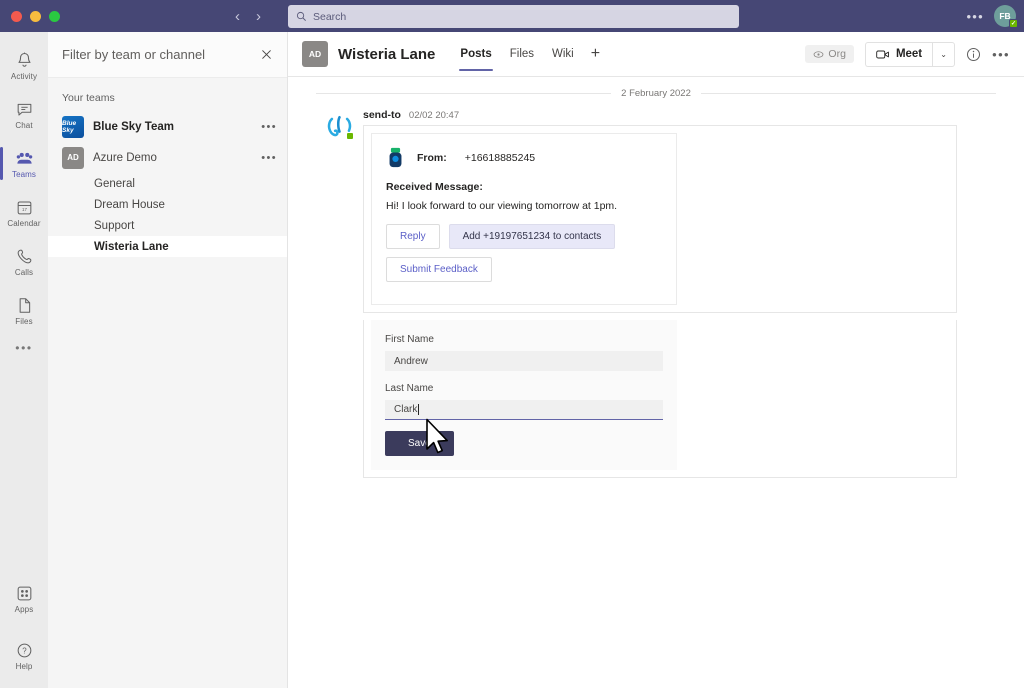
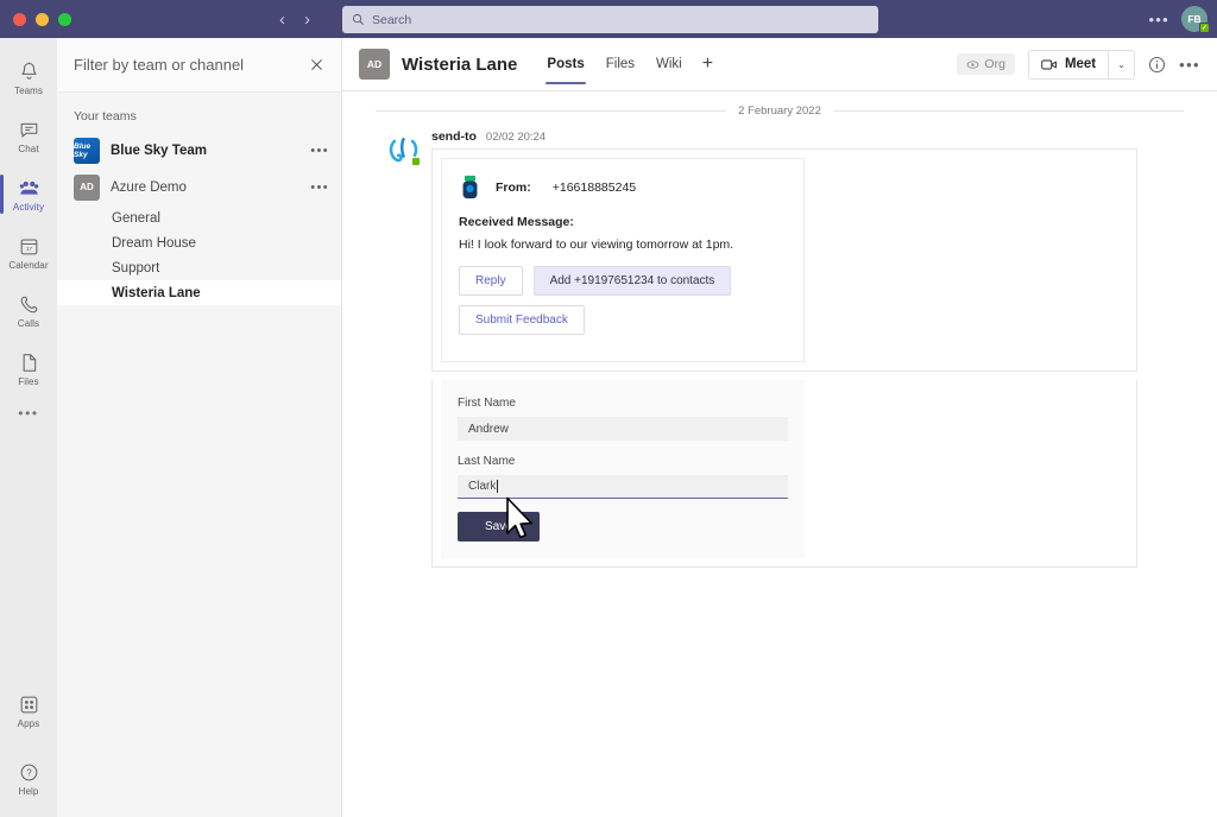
  ‹
  ›
  Search
  •••
  FB
- Activity
+ Teams
  Chat
- Teams
+ Activity
  Calendar
  Calls
  Files
  •••
  Apps
  ?
  Help
  Filter by team or channel
  Your teams
  Blue Sky Team
  •••
  AD
  Azure Demo
  •••
  General
  Dream House
  Support
  Wisteria Lane
  AD
  Wisteria Lane
  Posts
  Files
  Wiki
  +
  Org
  Meet
  ⌄
  •••
  2 February 2022
  send-to
- 02/02 20:47
+ 02/02 20:24
  From:
  +16618885245
  Received Message:
  Hi! I look forward to our viewing tomorrow at 1pm.
  Reply
  Add +19197651234 to contacts
  Submit Feedback
  First Name
  Andrew
  Last Name
  Clark
  Sav
